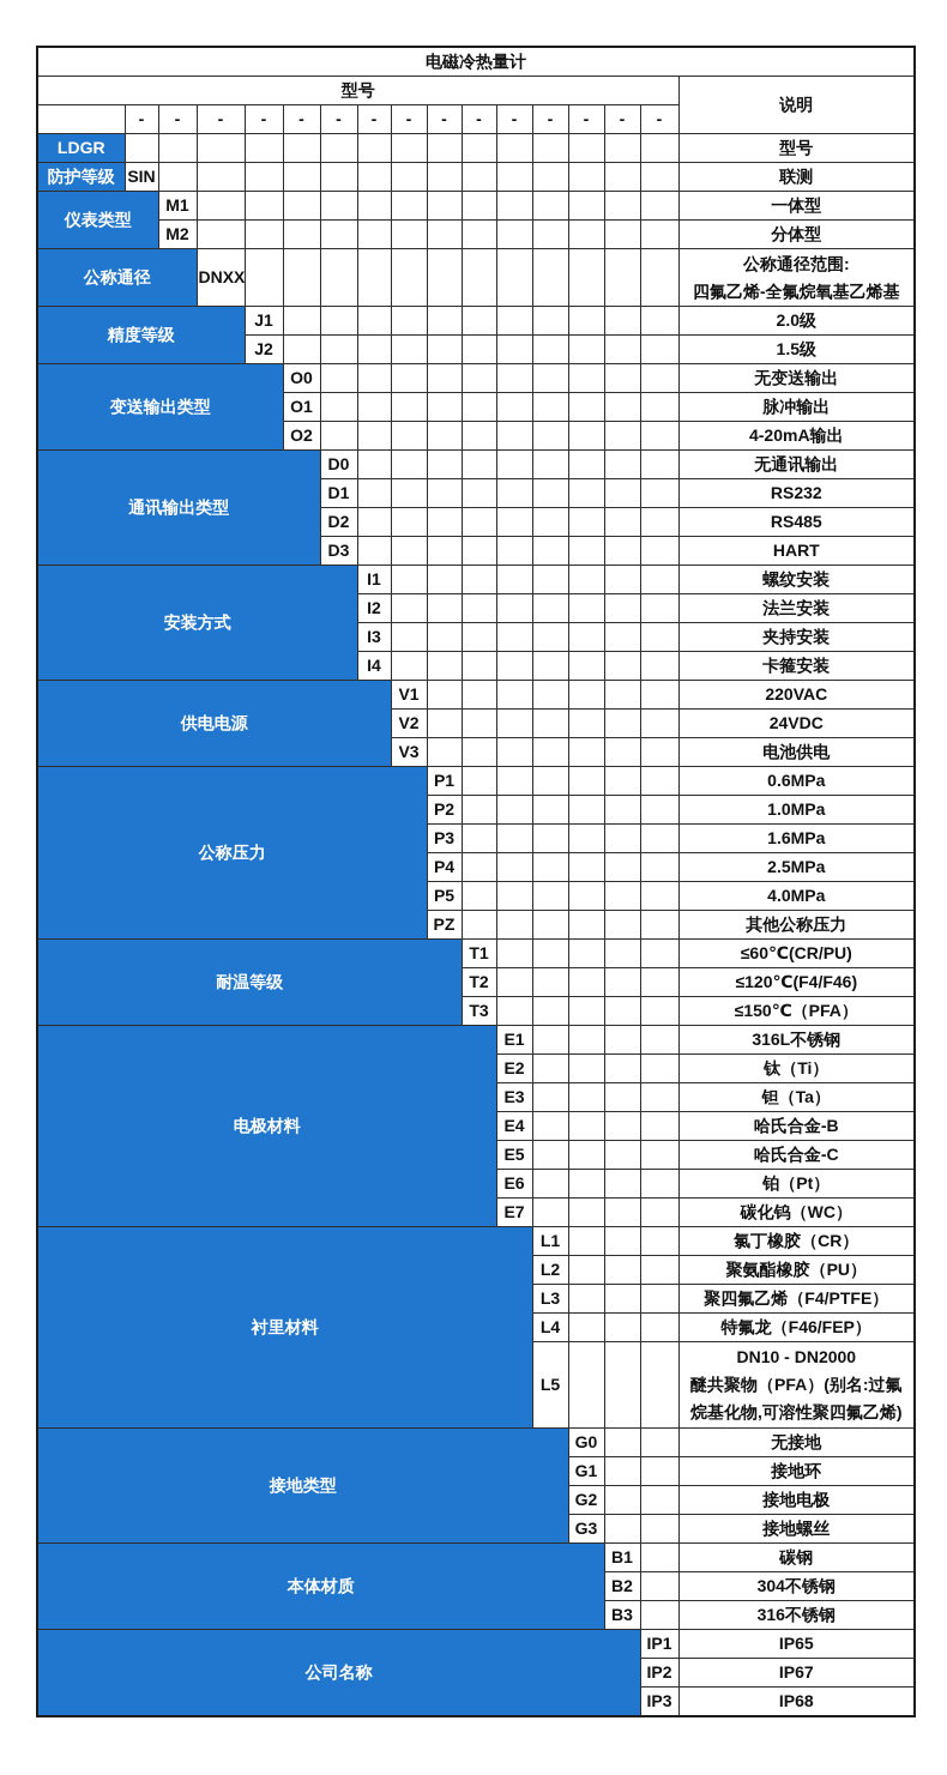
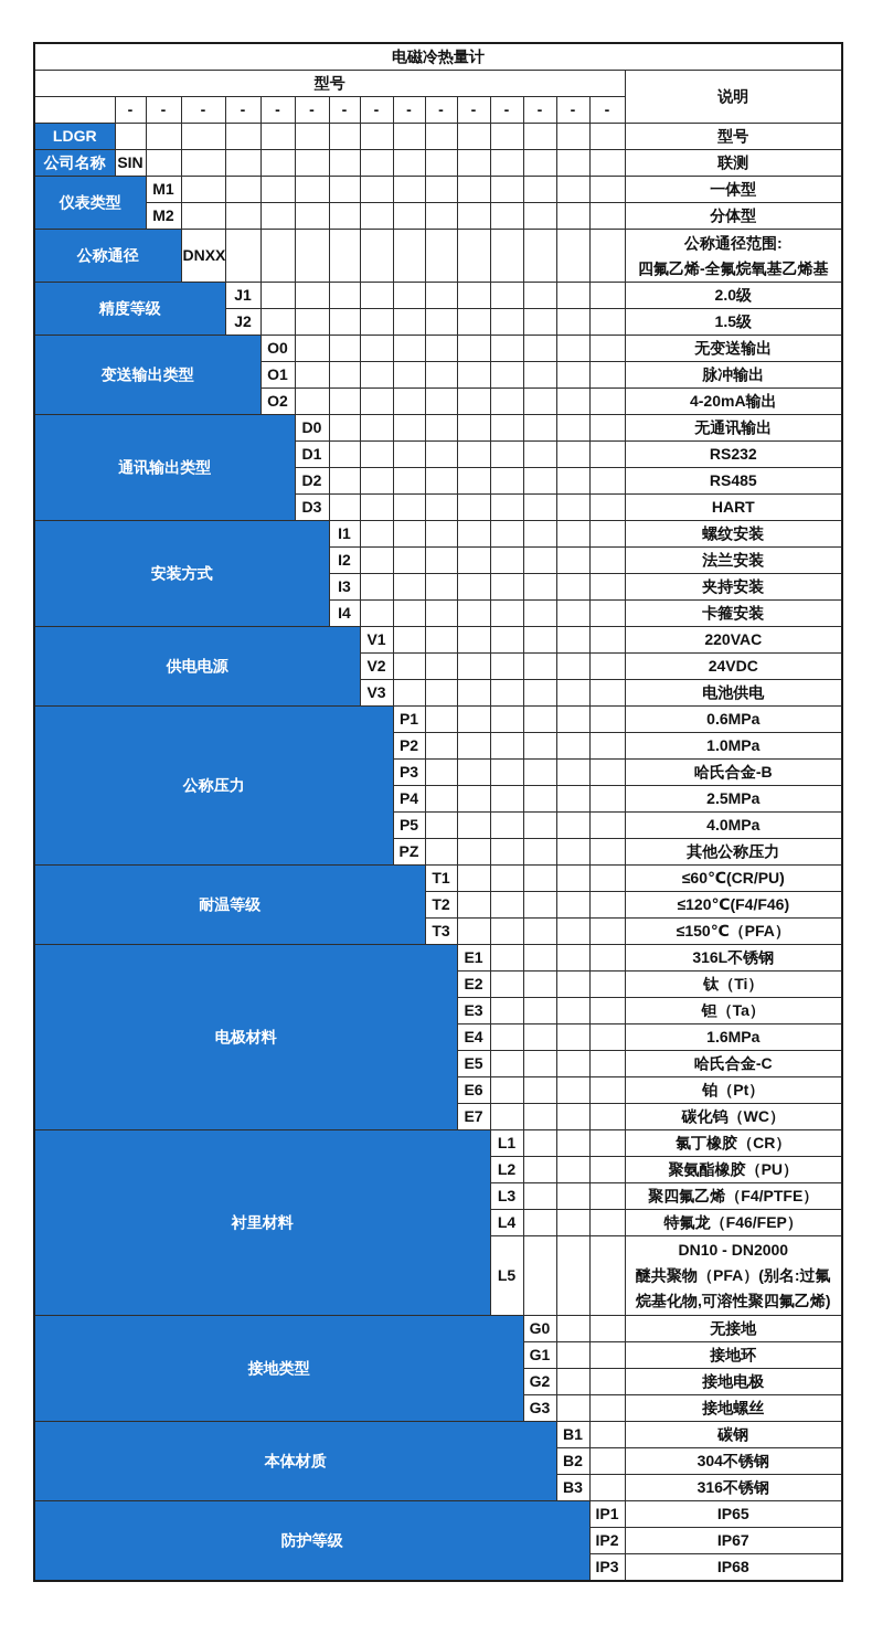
  电磁冷热量计
  型号	说明
  	-	-	-	-	-	-	-	-	-	-	-	-	-	-	-
  LDGR																型号
- 防护等级	SIN															联测
+ 公司名称	SIN															联测
  仪表类型	M1														一体型
  M2														分体型
  公称通径	DNXX													公称通径范围:四氟乙烯-全氟烷氧基乙烯基
  精度等级	J1												2.0级
  J2												1.5级
  变送输出类型	O0											无变送输出
  O1											脉冲输出
  O2											4-20mA输出
  通讯输出类型	D0										无通讯输出
  D1										RS232
  D2										RS485
  D3										HART
  安装方式	I1									螺纹安装
  I2									法兰安装
  I3									夹持安装
  I4									卡箍安装
  供电电源	V1								220VAC
  V2								24VDC
  V3								电池供电
  公称压力	P1							0.6MPa
  P2							1.0MPa
- P3							1.6MPa
+ P3							哈氏合金-B
  P4							2.5MPa
  P5							4.0MPa
  PZ							其他公称压力
  耐温等级	T1						≤60℃(CR/PU)
  T2						≤120℃(F4/F46)
  T3						≤150℃（PFA）
  电极材料	E1					316L不锈钢
  E2					钛（Ti）
  E3					钽（Ta）
- E4					哈氏合金-B
+ E4					1.6MPa
  E5					哈氏合金-C
  E6					铂（Pt）
  E7					碳化钨（WC）
  衬里材料	L1				氯丁橡胶（CR）
  L2				聚氨酯橡胶（PU）
  L3				聚四氟乙烯（F4/PTFE）
  L4				特氟龙（F46/FEP）
  L5				DN10 - DN2000醚共聚物（PFA）(别名:过氟烷基化物,可溶性聚四氟乙烯)
  接地类型	G0			无接地
  G1			接地环
  G2			接地电极
  G3			接地螺丝
  本体材质	B1		碳钢
  B2		304不锈钢
  B3		316不锈钢
- 公司名称	IP1	IP65
+ 防护等级	IP1	IP65
  IP2	IP67
  IP3	IP68
